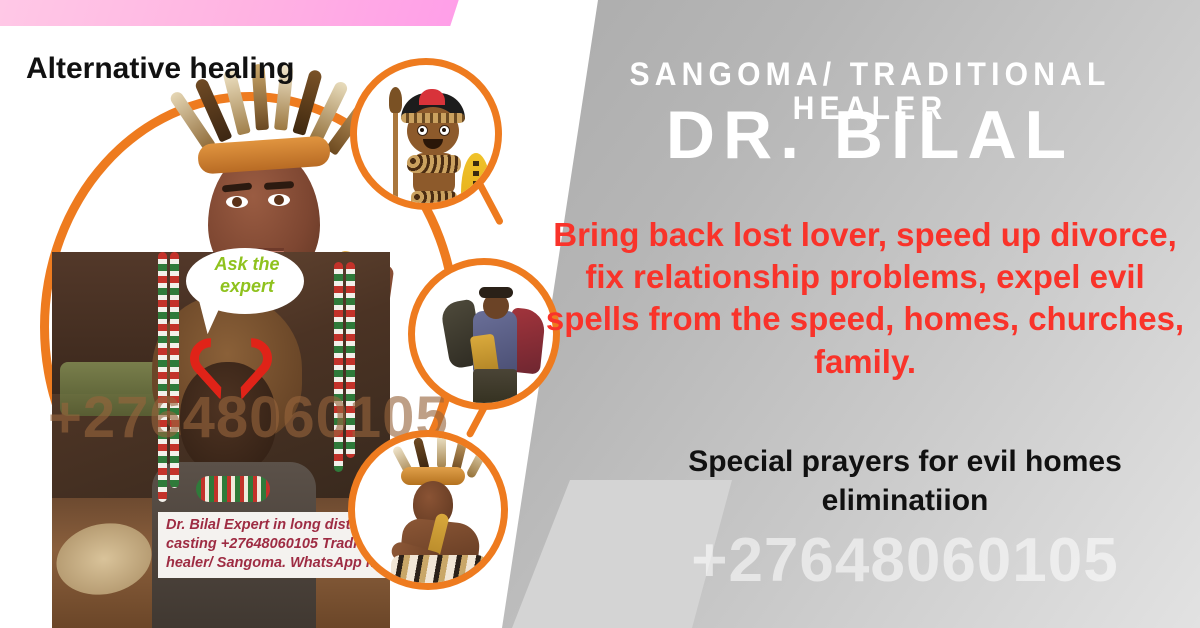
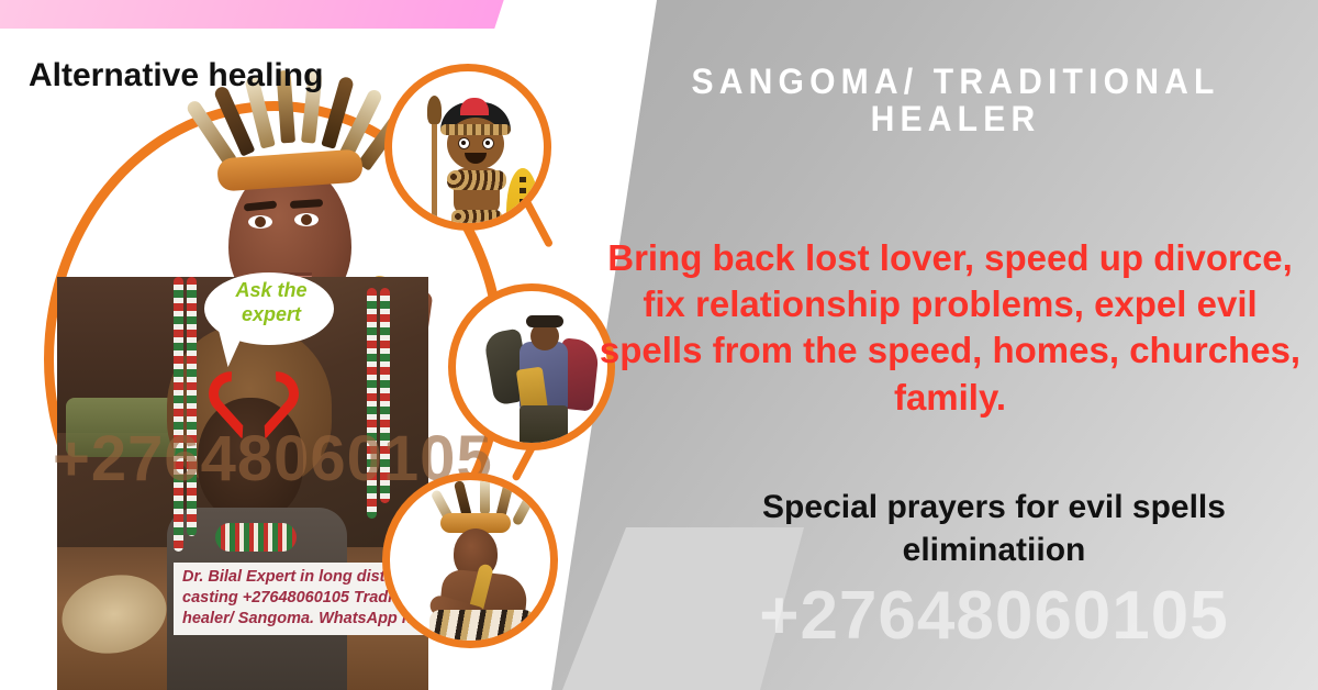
  +27648060105
  Ask the expert
  Dr. Bilal Expert in long dist
  casting +27648060105 Trad
  healer/ Sangoma. WhatsApp
  Alternative healing
  SANGOMA/ TRADITIONAL HEALER
- DR. BILAL
  Bring back lost lover, speed up divorce, fix relationship problems, expel evil spells from the speed, homes, churches, family.
- Special prayers for evil homes eliminatiion
+ Special prayers for evil spells eliminatiion
  +27648060105
